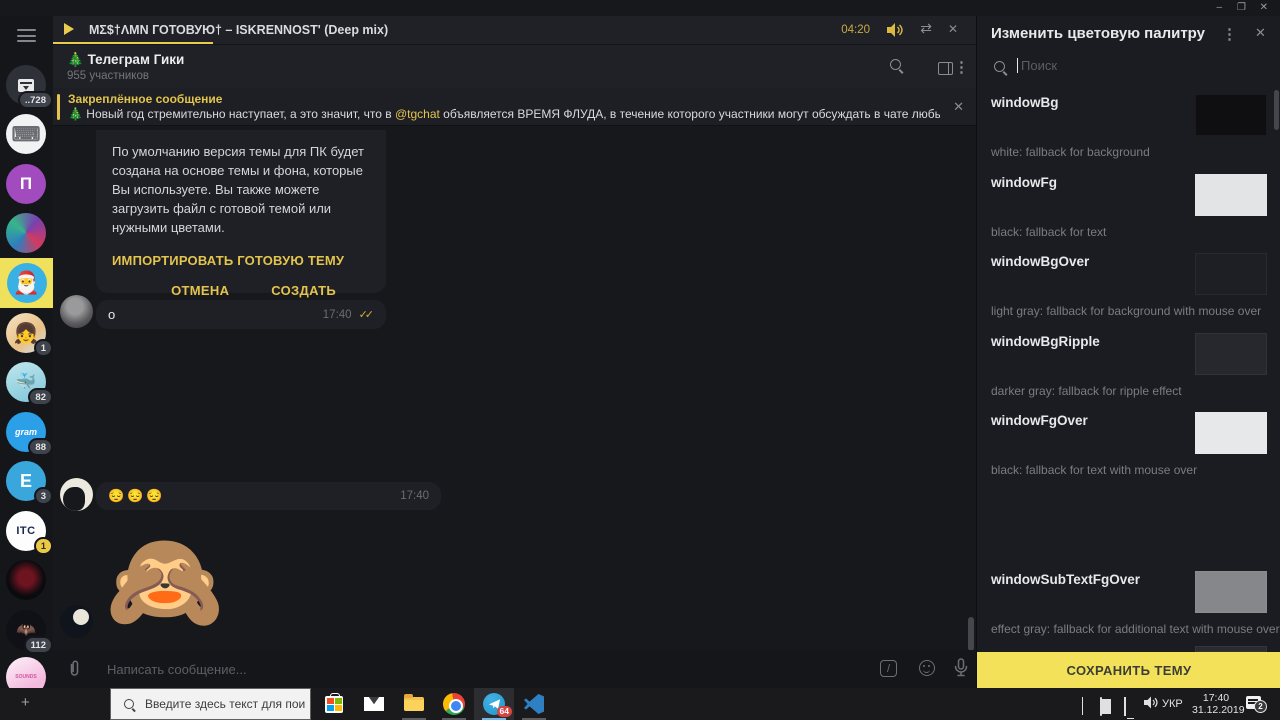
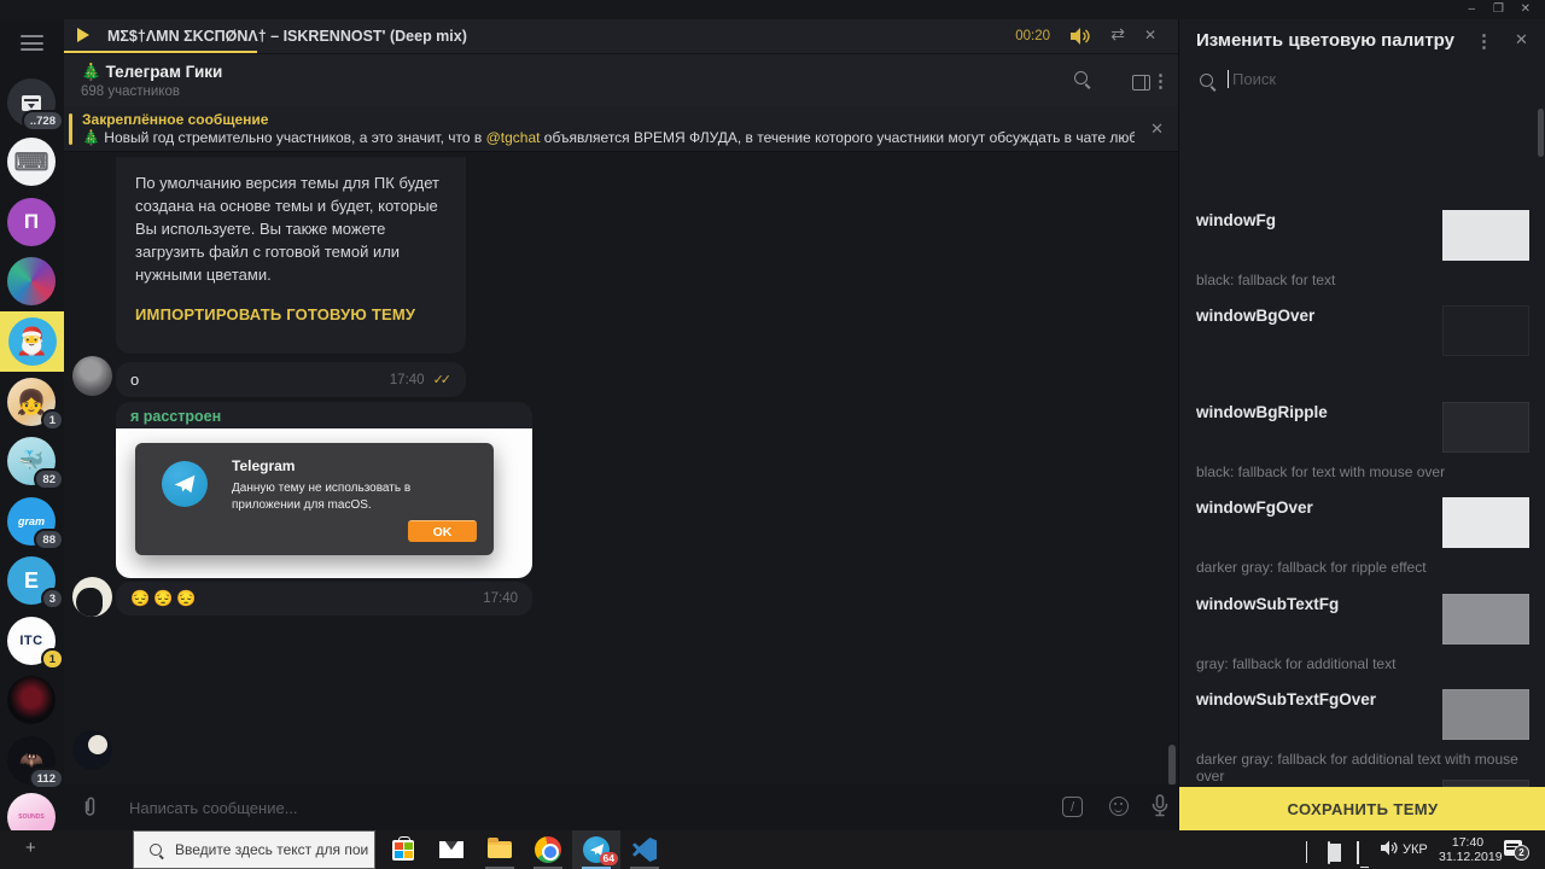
  –
  ❐
  ✕
  ..728
  ⌨
  П
  🎅
  👧
  1
  🐳
  82
  gram
  88
  E
  3
  ITC
  1
  🦇
  112
- MΣ$†ΛMN ГОТОВУЮ† – ISKRENNOST' (Deep mix)
+ MΣ$†ΛMN ΣΚСΠØΝΛ† – ISKRENNOST' (Deep mix)
- 04:20
+ 00:20
  ⇄
  ✕
  🎄 Телеграм Гики
- 955 участников
+ 698 участников
  ⋮
  Закреплённое сообщение
- 🎄 Новый год стремительно наступает, а это значит, что в @tgchat объявляется ВРЕМЯ ФЛУДА, в течение которого участники могут обсуждать в чате любы
+ 🎄 Новый год стремительно участников, а это значит, что в @tgchat объявляется ВРЕМЯ ФЛУДА, в течение которого участники могут обсуждать в чате люб
  ✕
- По умолчанию версия темы для ПК будет создана на основе темы и фона, которые Вы используете. Вы также можете загрузить файл с готовой темой или нужными цветами.
+ По умолчанию версия темы для ПК будет создана на основе темы и будет, которые Вы используете. Вы также можете загрузить файл с готовой темой или нужными цветами.
  ИМПОРТИРОВАТЬ ГОТОВУЮ ТЕМУ
- ОТМЕНА
- СОЗДАТЬ
  о
  17:40
  ✓✓
+ я расстроен
+ Telegram
+ Данную тему не использовать в приложении для macOS.
+ OK
  😔😔😔
  17:40
- 🙈
  Написать сообщение...
  /
  Изменить цветовую палитру
  ⋮
  ✕
  Поиск
- windowBg
- white: fallback for background
  windowFg
  black: fallback for text
  windowBgOver
- light gray: fallback for background with mouse over
  windowBgRipple
- darker gray: fallback for ripple effect
+ black: fallback for text with mouse over
  windowFgOver
- black: fallback for text with mouse over
+ darker gray: fallback for ripple effect
+ windowSubTextFg
+ gray: fallback for additional text
  windowSubTextFgOver
- effect gray: fallback for additional text with mouse over
+ darker gray: fallback for additional text with mouse over
  СОХРАНИТЬ ТЕМУ
  +
  Введите здесь текст для пои
  64
  УКР
  17:40
  31.12.2019
  2
